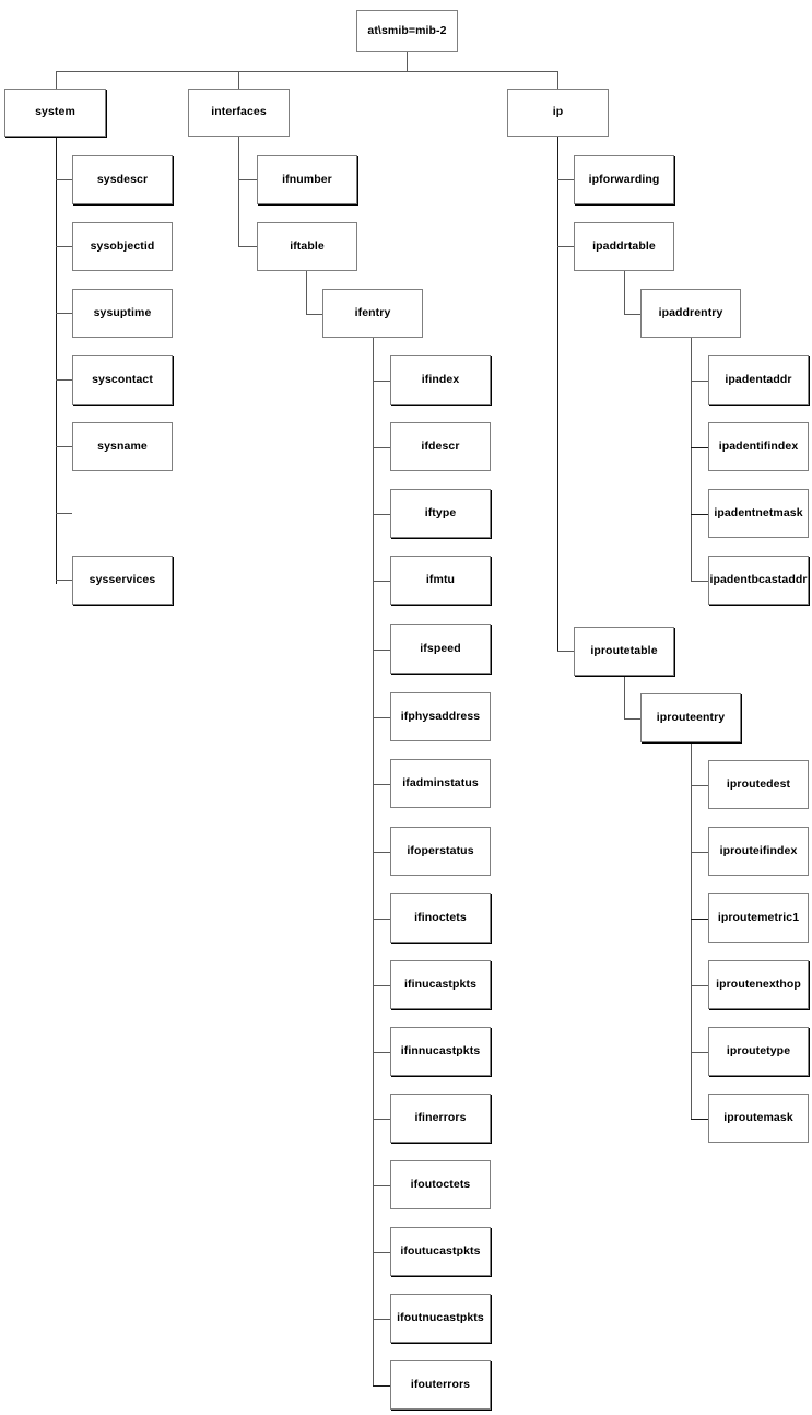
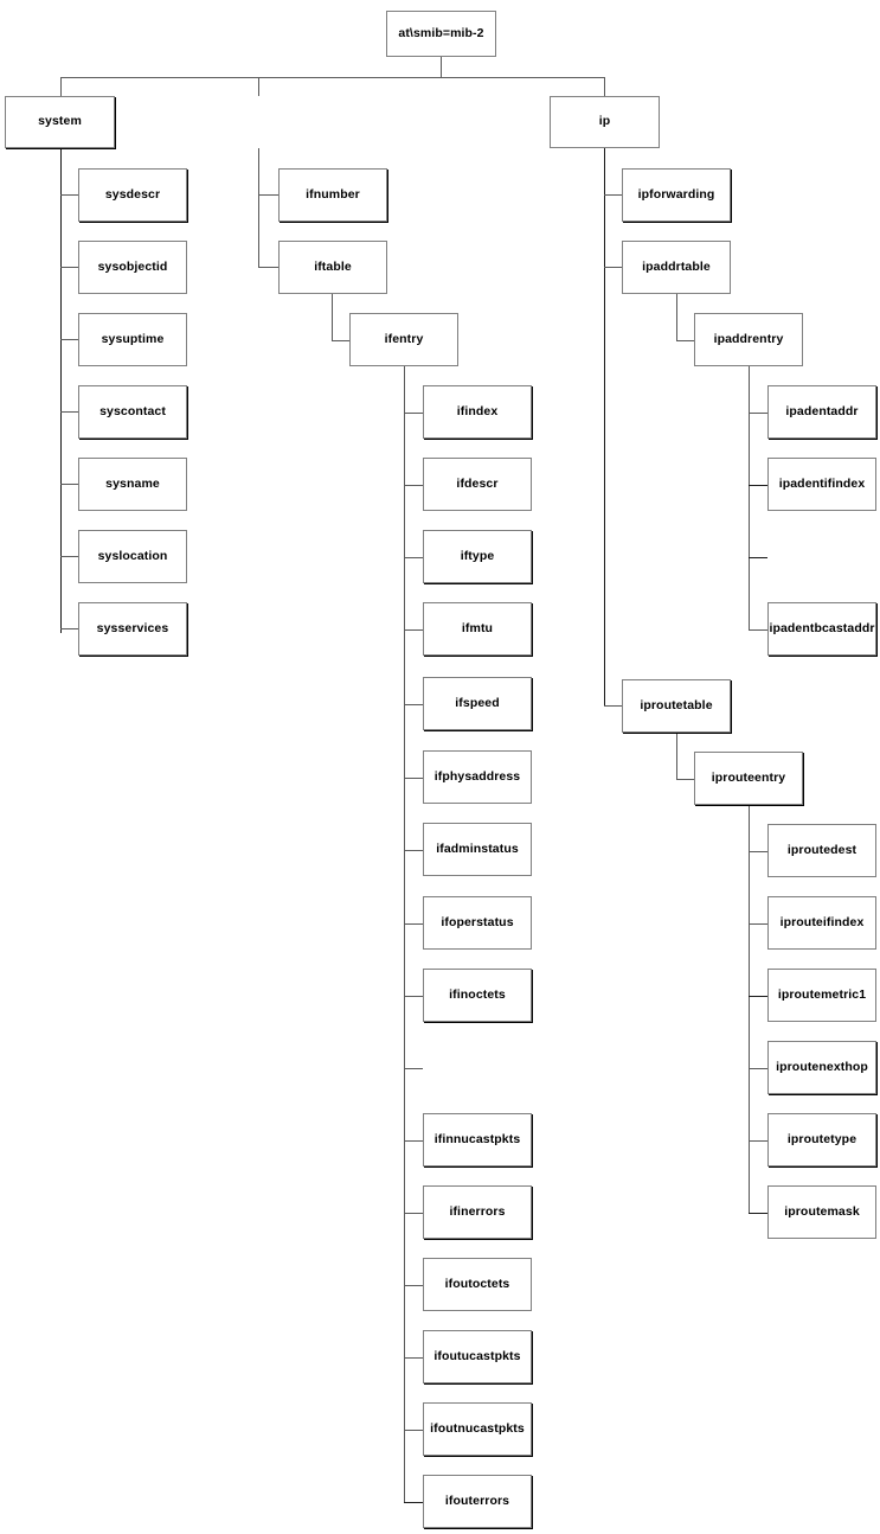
  at\smib=mib-2
  system
- interfaces
  ip
  sysdescr
  sysobjectid
  sysuptime
  syscontact
  sysname
+ syslocation
  sysservices
  ifnumber
  iftable
  ifentry
  ifindex
  ifdescr
  iftype
  ifmtu
  ifspeed
  ifphysaddress
  ifadminstatus
  ifoperstatus
  ifinoctets
- ifinucastpkts
  ifinnucastpkts
  ifinerrors
  ifoutoctets
  ifoutucastpkts
  ifoutnucastpkts
  ifouterrors
  ipforwarding
  ipaddrtable
  ipaddrentry
  ipadentaddr
  ipadentifindex
- ipadentnetmask
  ipadentbcastaddr
  iproutetable
  iprouteentry
  iproutedest
  iprouteifindex
  iproutemetric1
  iproutenexthop
  iproutetype
  iproutemask
